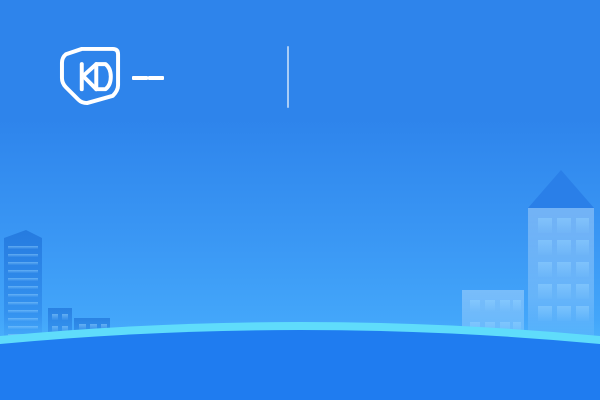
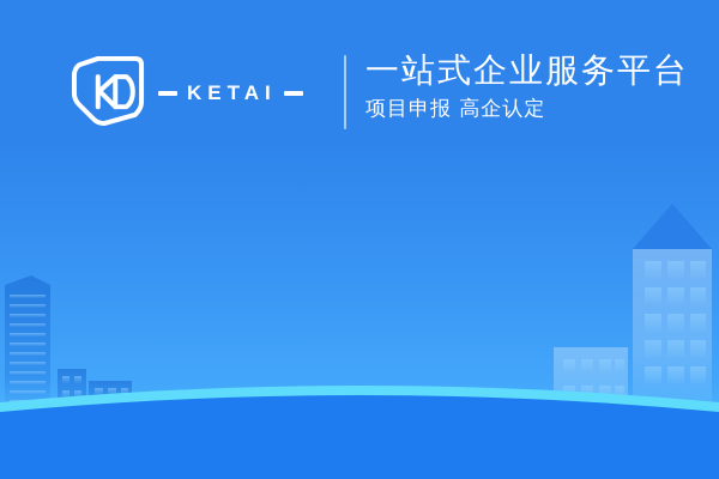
+ KETAI
+ 一站式企业服务平台
+ 项目申报 高企认定
